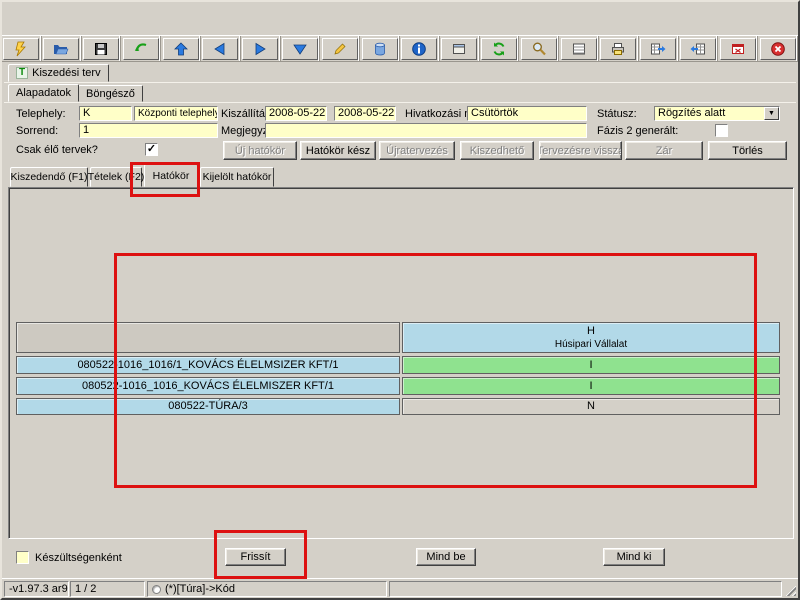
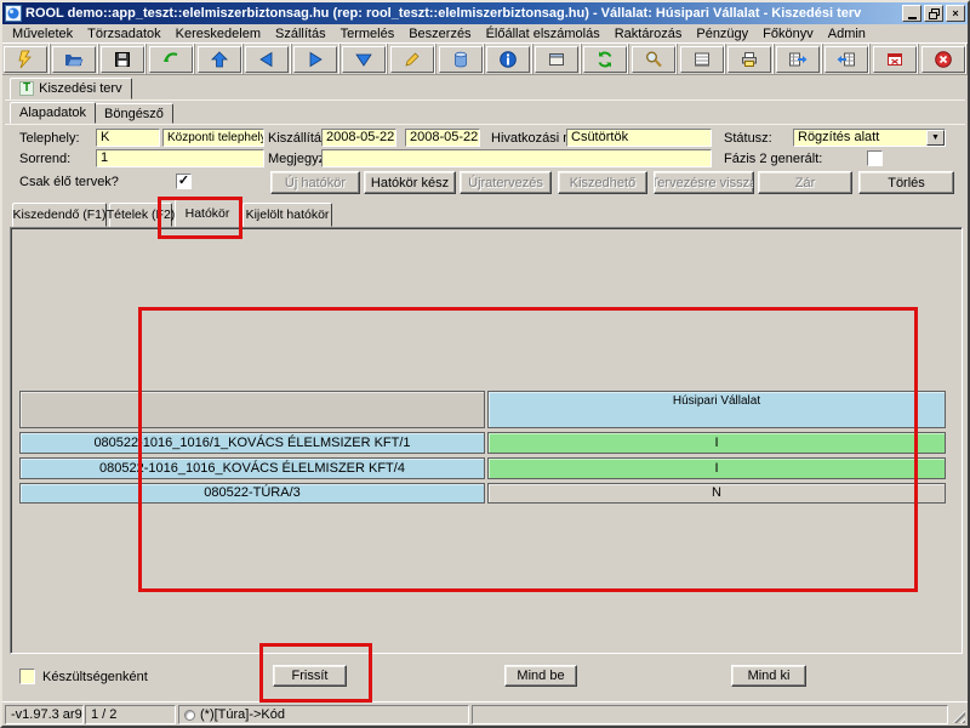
+ ROOL demo::app_teszt::elelmiszerbiztonsag.hu (rep: rool_teszt::elelmiszerbiztonsag.hu) - Vállalat: Húsipari Vállalat - Kiszedési terv
+ ×
+ Műveletek
+ Törzsadatok
+ Kereskedelem
+ Szállítás
+ Termelés
+ Beszerzés
+ Élőállat elszámolás
+ Raktározás
+ Pénzügy
+ Főkönyv
+ Admin
  T
  Kiszedési terv
  Alapadatok
  Böngésző
  Telephely:
  K
  Központi telephely
  Kiszállítá
  2008-05-22
  2008-05-22
  Hivatkozási
  Csütörtök
  Státusz:
  Rögzítés alatt
  Sorrend:
  1
  Fázis 2 generált:
  Csak élő tervek?
  ✓
  Új hatókör
  Hatókör kész
  Újratervezés
  Kiszedhető
  Tervezésre vissza
  Zár
  Törlés
  Kiszedendő (F1)
  Tételek (F2
  Hatókör
  Kijelölt hatókör
- H
  Húsipari Vállalat
  080522-1016_1016/1_KOVÁCS ÉLELMSIZER KFT/1
  I
- 080522-1016_1016_KOVÁCS ÉLELMISZER KFT/1
+ 080522-1016_1016_KOVÁCS ÉLELMISZER KFT/4
  I
  080522-TÚRA/3
  N
  Készültségenként
  Frissít
  Mind be
  Mind ki
  -v1.97.3 ar9
  1 / 2
  (*)[Túra]->Kód
